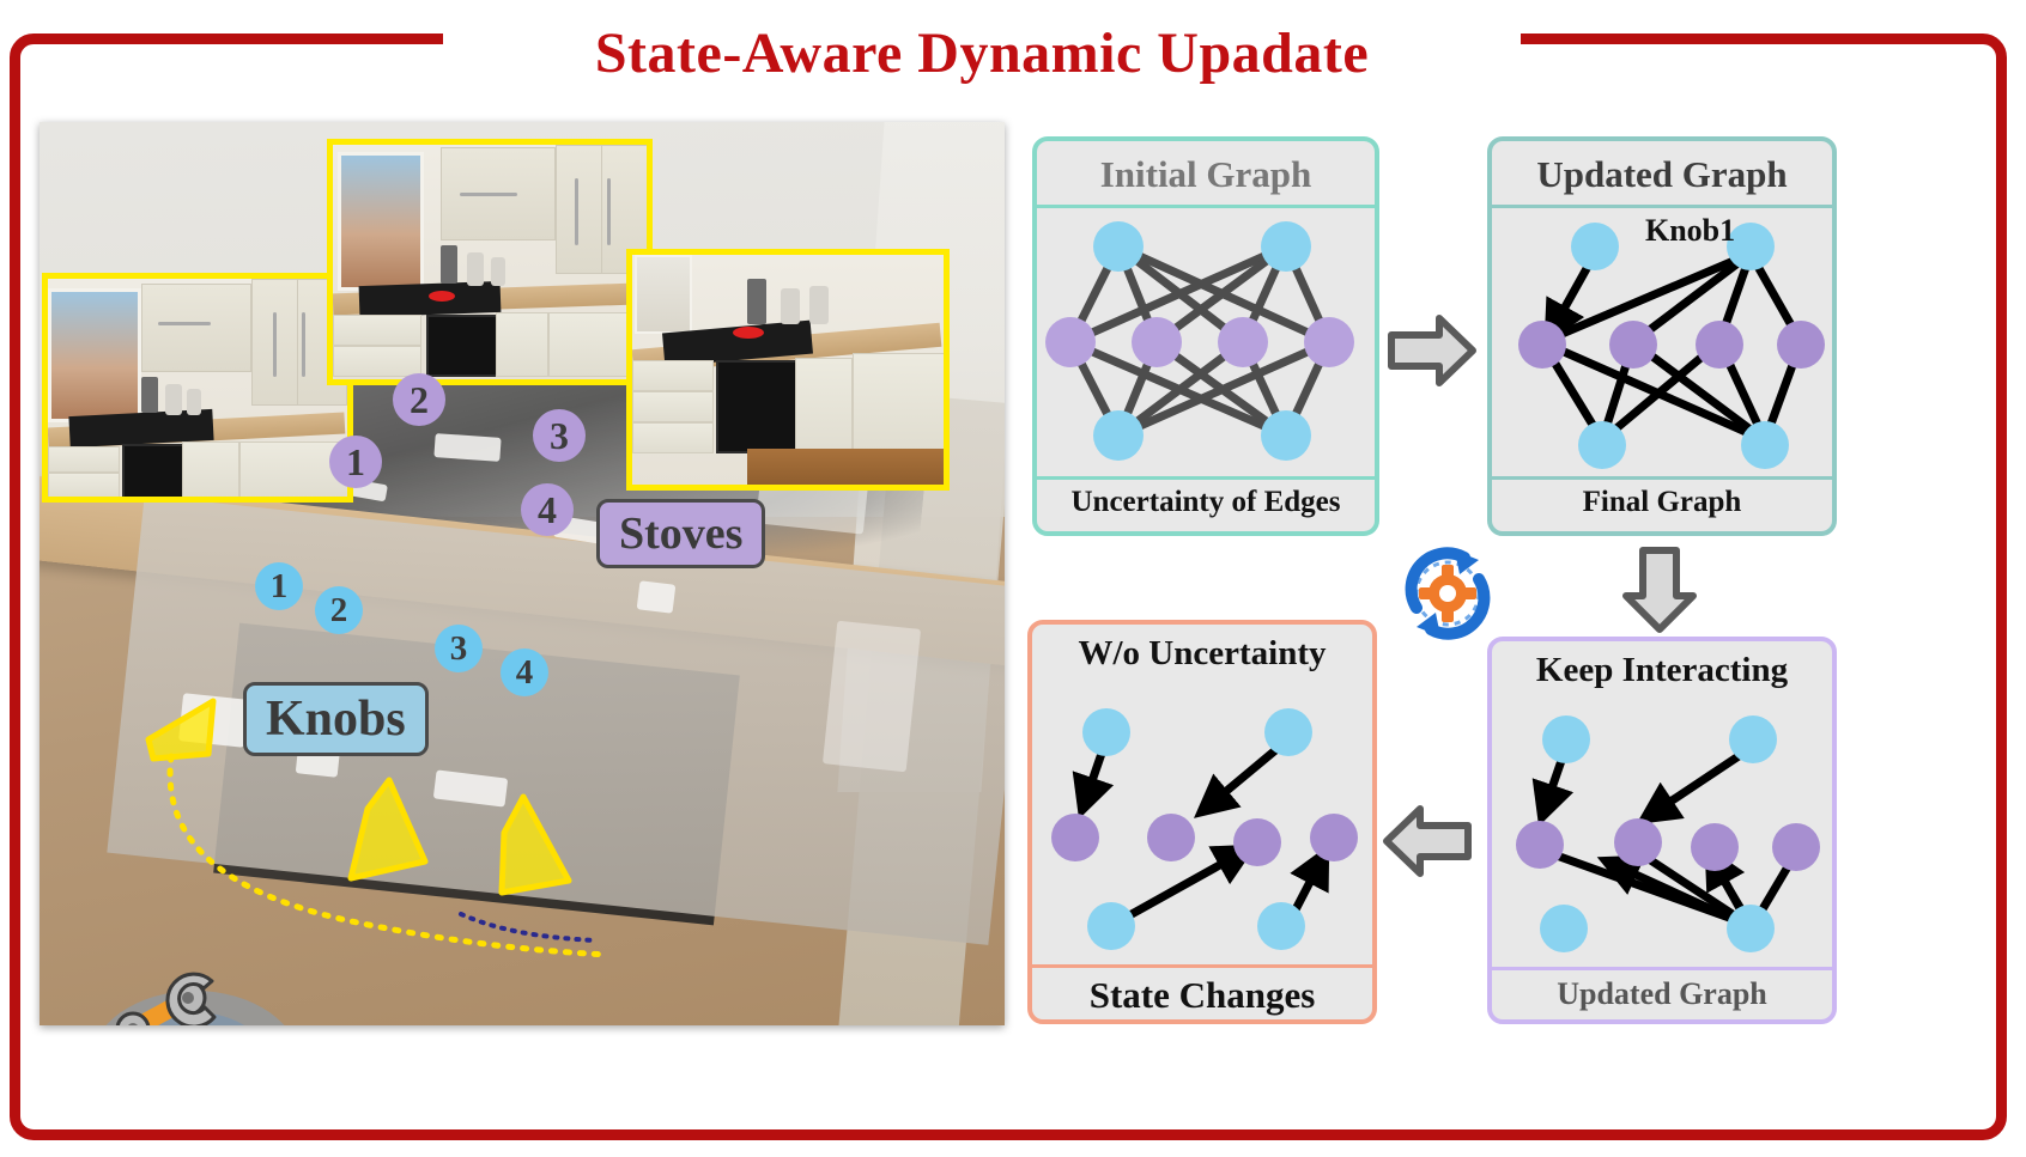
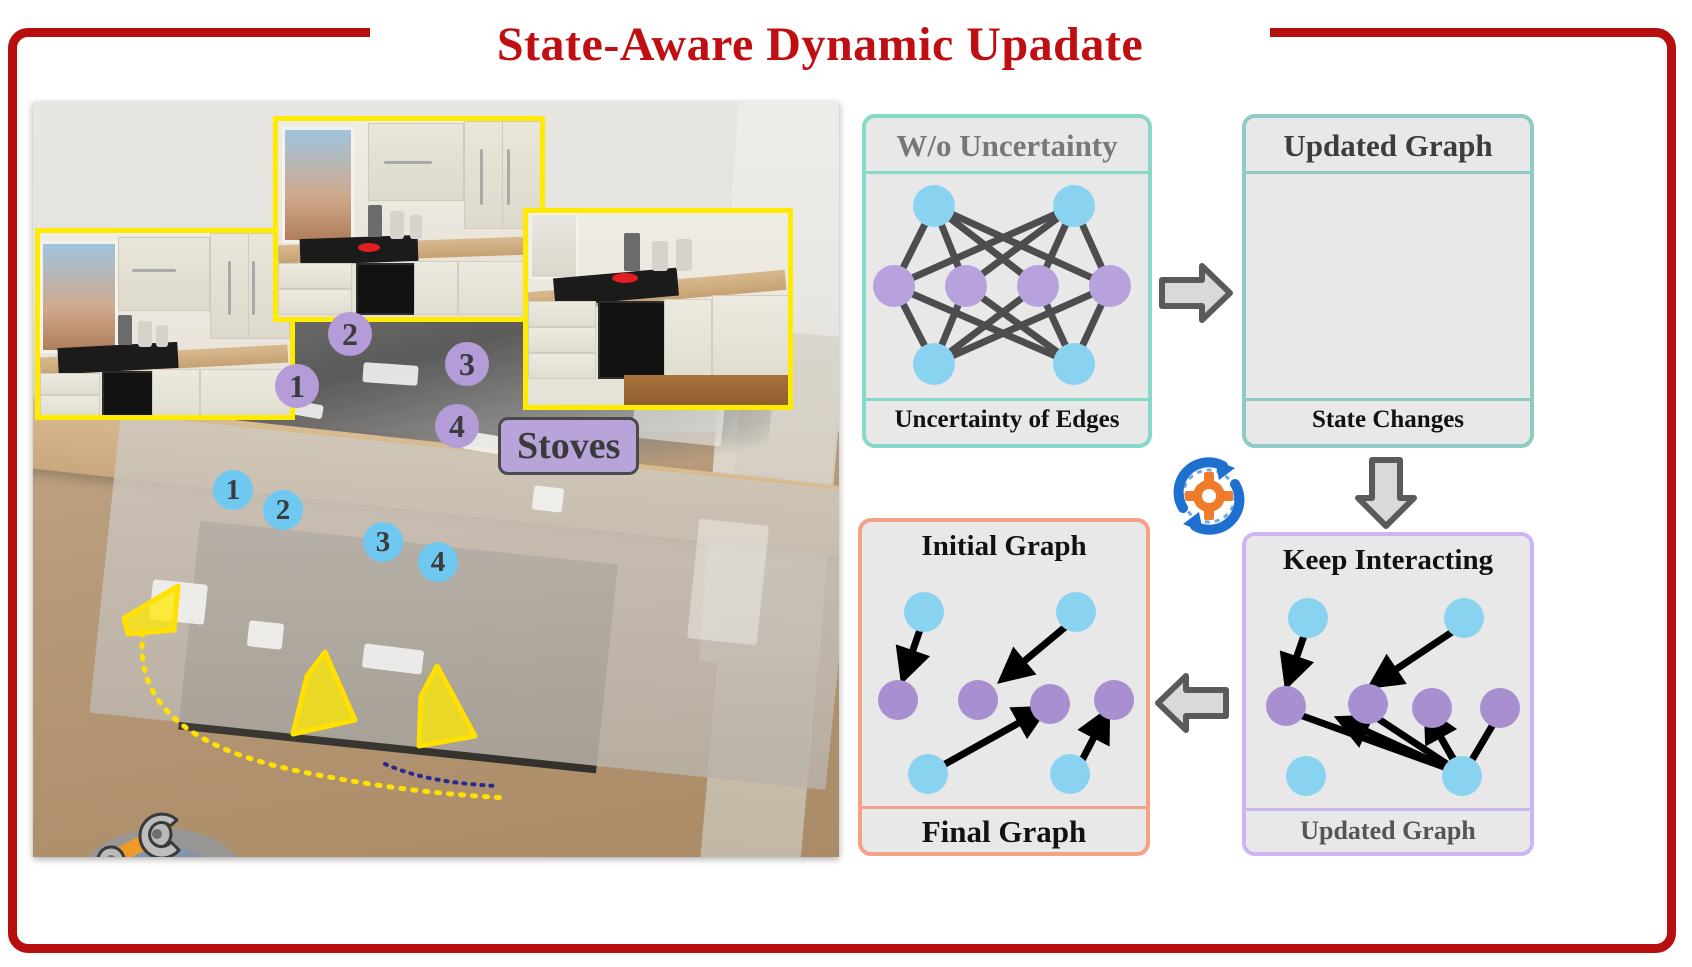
  State-Aware Dynamic Upadate
  2
  1
  3
  4
  1
  2
  3
  4
  Stoves
- Knobs
- Initial Graph
+ W/o Uncertainty
  Uncertainty of Edges
  Updated Graph
- Knob1
- Final Graph
+ State Changes
  Keep Interacting
  Updated Graph
- W/o Uncertainty
+ Initial Graph
- State Changes
+ Final Graph
